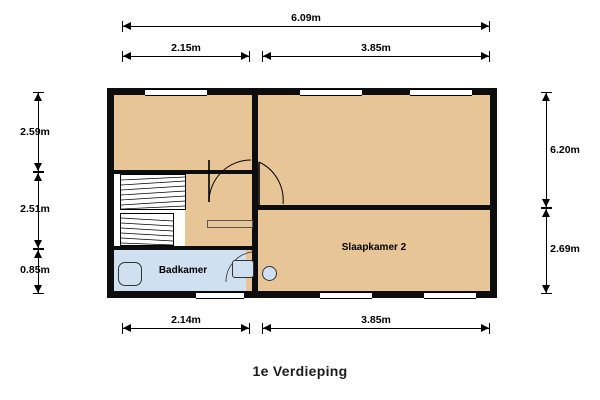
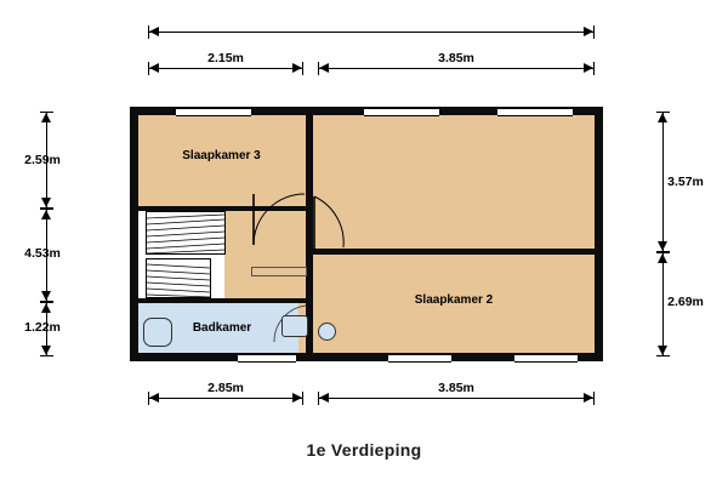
- 6.09m
  2.15m
  3.85m
  2.59m
- 2.51m
+ 4.53m
- 0.85m
+ 1.22m
- 6.20m
+ 3.57m
  2.69m
- 2.14m
+ 2.85m
  3.85m
+ Slaapkamer 3
  Slaapkamer 2
  Badkamer
  1e Verdieping
